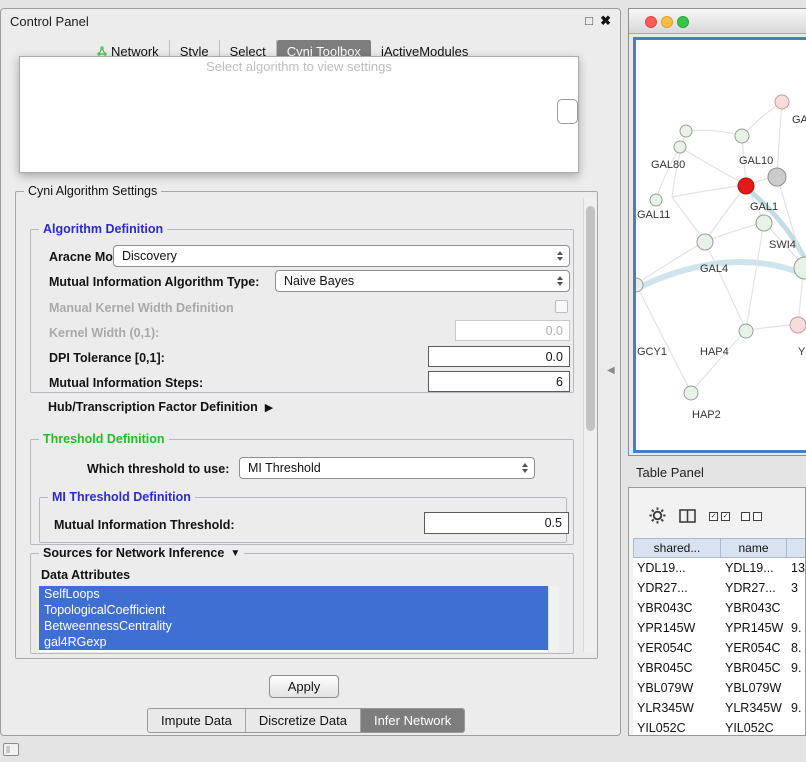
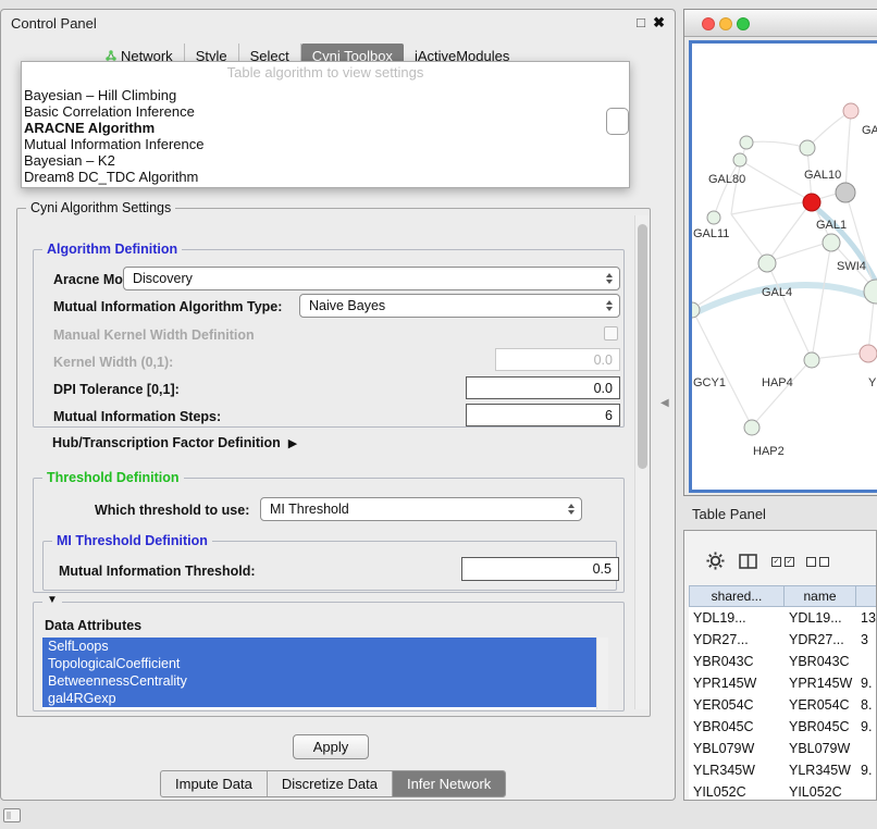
  Control Panel
  □
  ✖
  Network
  Style
  Select
  Cyni Toolbox
  jActiveModules
- Select algorithm to view settings
+ Table algorithm to view settings
+ Bayesian – Hill Climbing
+ Basic Correlation Inference
+ ARACNE Algorithm
+ Mutual Information Inference
+ Bayesian – K2
+ Dream8 DC_TDC Algorithm
  Cyni Algorithm Settings
  Algorithm Definition
  Aracne Mo
  Discovery
  Mutual Information Algorithm Type:
  Naive Bayes
  Manual Kernel Width Definition
  Kernel Width (0,1):
  0.0
  DPI Tolerance [0,1]:
  0.0
  Mutual Information Steps:
  6
  Hub/Transcription Factor Definition
  ▶
  Threshold Definition
  Which threshold to use:
  MI Threshold
  MI Threshold Definition
  Mutual Information Threshold:
  0.5
- Sources for Network Inference
  ▼
  Data Attributes
  SelfLoops
  TopologicalCoefficient
  BetweennessCentrality
  gal4RGexp
  Apply
  Impute Data
  Discretize Data
  Infer Network
  ◀
  GAL80
  GAL10
  GAL11
  GAL1
  SWI4
  GAL4
  GCY1
  HAP4
  HAP2
  Y
  Table Panel
  shared...
  name
  YDL19...
  YDL19...
  13
  YDR27...
  YDR27...
  3
  YBR043C
  YBR043C
  YPR145W
  YPR145W
  9.
  YER054C
  YER054C
  8.
  YBR045C
  YBR045C
  9.
  YBL079W
  YBL079W
  YLR345W
  YLR345W
  9.
  YIL052C
  YIL052C
